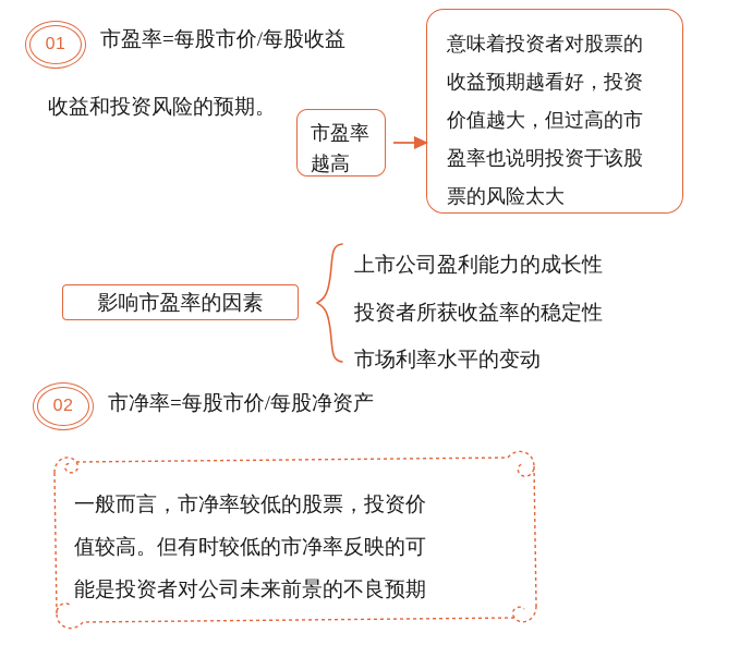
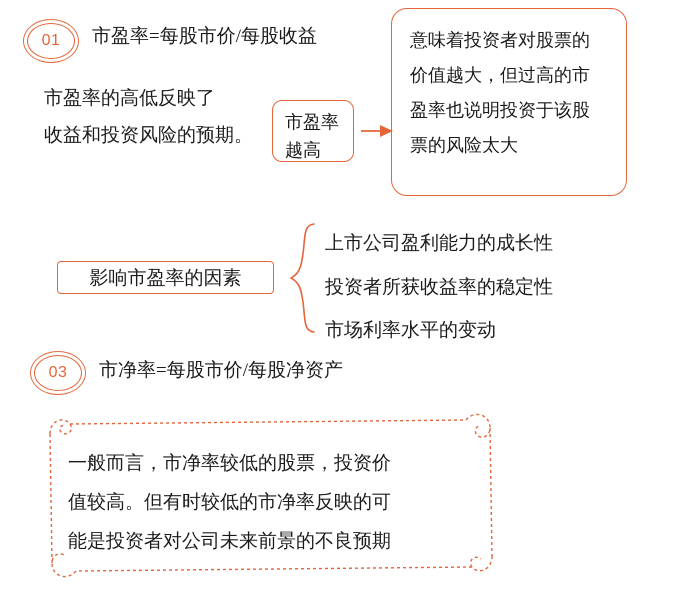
  01
  市盈率=每股市价/每股收益
+ 市盈率的高低反映了
  收益和投资风险的预期。
  市盈率
  越高
  意味着投资者对股票的
- 收益预期越看好，投资
  价值越大，但过高的市
  盈率也说明投资于该股
  票的风险太大
  影响市盈率的因素
  上市公司盈利能力的成长性
  投资者所获收益率的稳定性
  市场利率水平的变动
- 02
+ 03
  市净率=每股市价/每股净资产
  一般而言，市净率较低的股票，投资价
  值较高。但有时较低的市净率反映的可
  能是投资者对公司未来前景的不良预期
